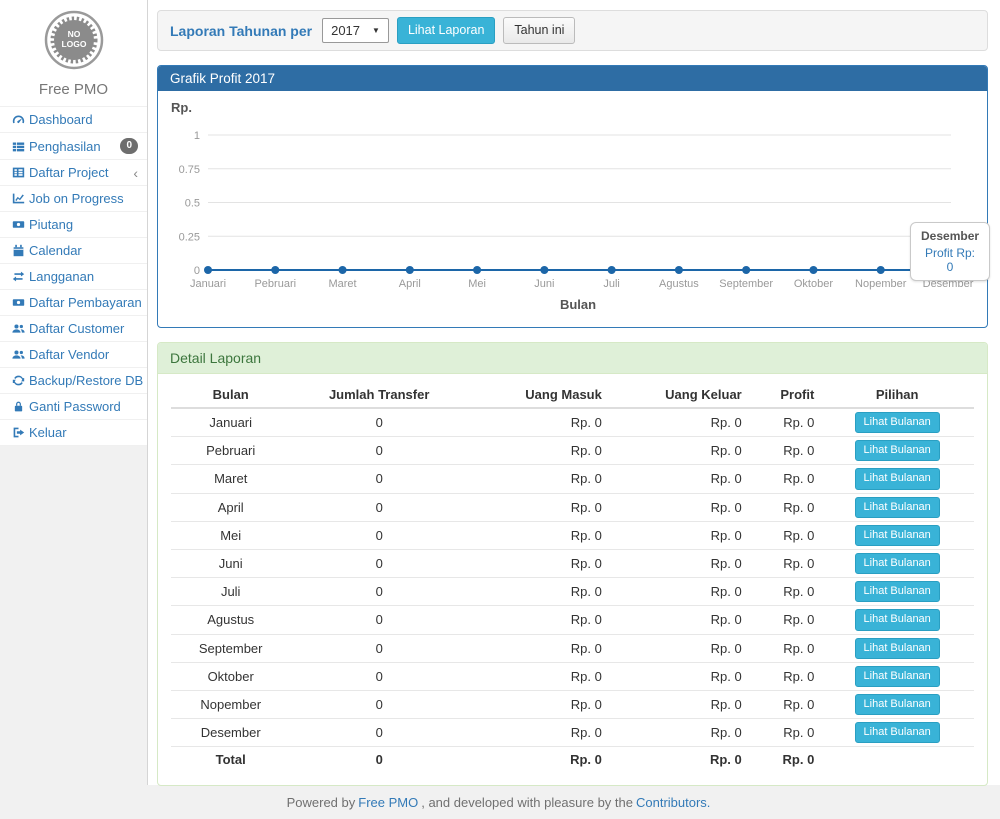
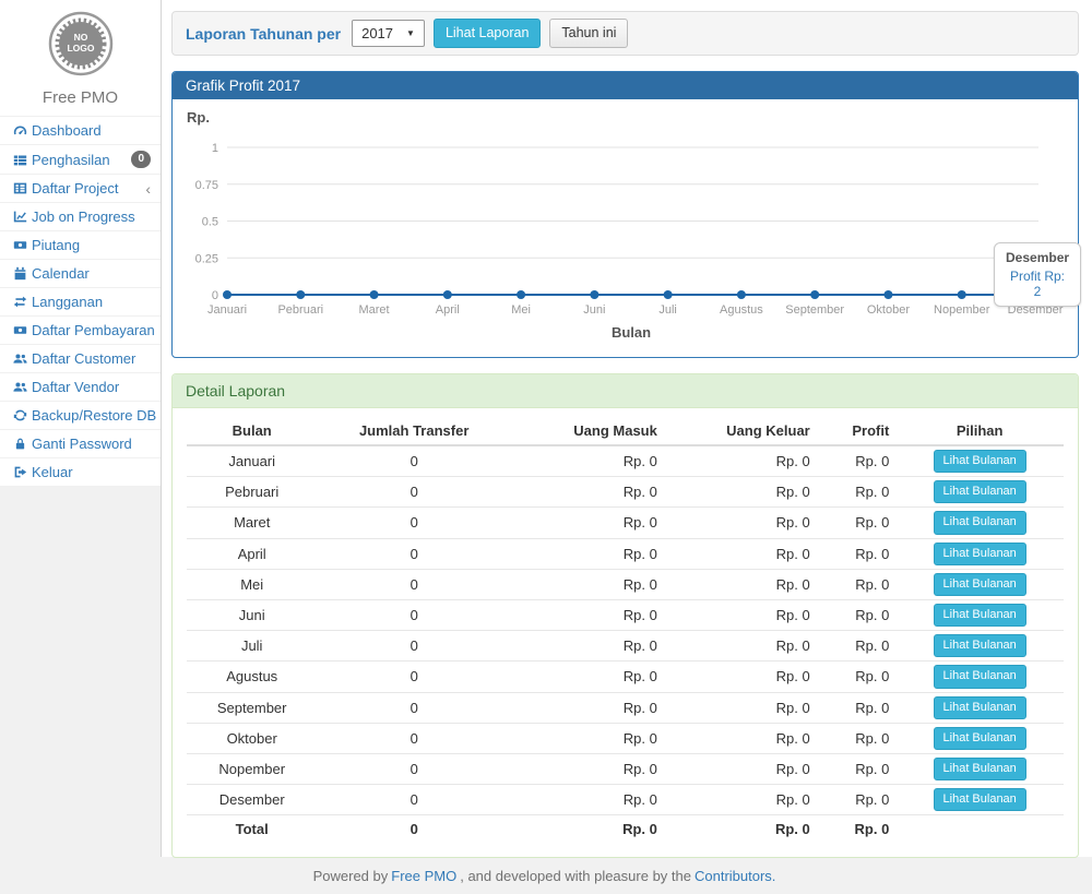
  NO
  LOGO
  Free PMO
  Dashboard
  Penghasilan
  0
  Daftar Project
  ‹
  Job on Progress
  Piutang
  Calendar
  Langganan
  Daftar Pembayaran
  Daftar Customer
  Daftar Vendor
  Backup/Restore DB
  Ganti Password
  Keluar
  Laporan Tahunan per
  2017
  ▼
  Lihat Laporan
  Tahun ini
  Grafik Profit 2017
  Rp.
  1
  0.75
  0.5
  0.25
  0
  Januari
  Pebruari
  Maret
  April
  Mei
  Juni
  Juli
  Agustus
  September
  Oktober
  Nopember
  Desember
  Bulan
  Desember
- Profit Rp: 0
+ Profit Rp: 2
  Detail Laporan
  Bulan	Jumlah Transfer	Uang Masuk	Uang Keluar	Profit	Pilihan
  Januari	0	Rp. 0	Rp. 0	Rp. 0	Lihat Bulanan
  Pebruari	0	Rp. 0	Rp. 0	Rp. 0	Lihat Bulanan
  Maret	0	Rp. 0	Rp. 0	Rp. 0	Lihat Bulanan
  April	0	Rp. 0	Rp. 0	Rp. 0	Lihat Bulanan
  Mei	0	Rp. 0	Rp. 0	Rp. 0	Lihat Bulanan
  Juni	0	Rp. 0	Rp. 0	Rp. 0	Lihat Bulanan
  Juli	0	Rp. 0	Rp. 0	Rp. 0	Lihat Bulanan
  Agustus	0	Rp. 0	Rp. 0	Rp. 0	Lihat Bulanan
  September	0	Rp. 0	Rp. 0	Rp. 0	Lihat Bulanan
  Oktober	0	Rp. 0	Rp. 0	Rp. 0	Lihat Bulanan
  Nopember	0	Rp. 0	Rp. 0	Rp. 0	Lihat Bulanan
  Desember	0	Rp. 0	Rp. 0	Rp. 0	Lihat Bulanan
  Total	0	Rp. 0	Rp. 0	Rp. 0
  Powered by
  Free PMO
  , and developed with pleasure by the
  Contributors.
